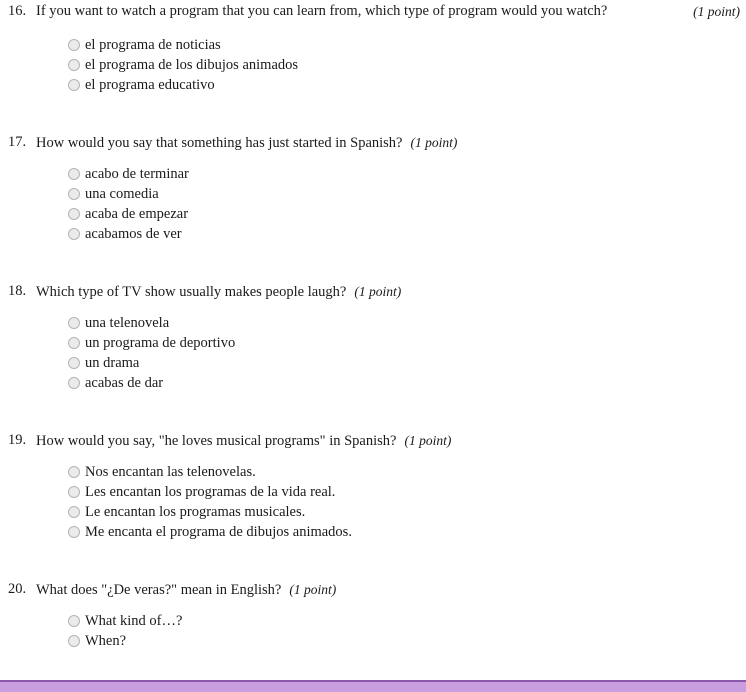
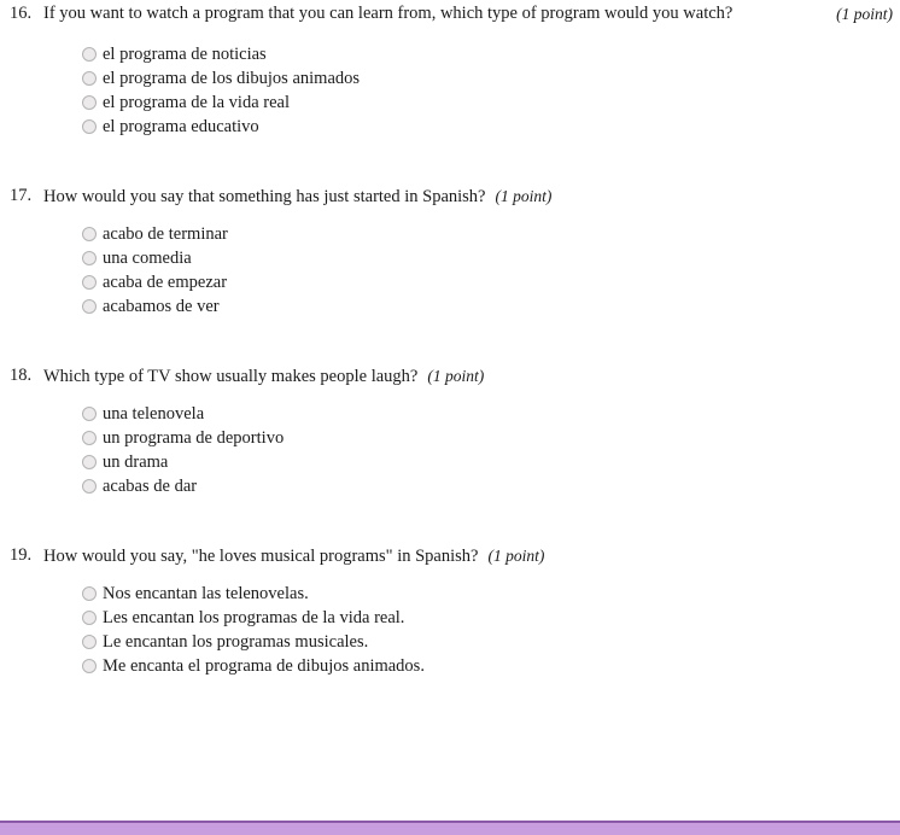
  16.
  If you want to watch a program that you can learn from, which type of program would you watch?
  (1 point)
  el programa de noticias
  el programa de los dibujos animados
+ el programa de la vida real
  el programa educativo
  17.
  How would you say that something has just started in Spanish? (1 point)
  acabo de terminar
  una comedia
  acaba de empezar
  acabamos de ver
  18.
  Which type of TV show usually makes people laugh? (1 point)
  una telenovela
  un programa de deportivo
  un drama
  acabas de dar
  19.
  How would you say, "he loves musical programs" in Spanish? (1 point)
  Nos encantan las telenovelas.
  Les encantan los programas de la vida real.
  Le encantan los programas musicales.
  Me encanta el programa de dibujos animados.
- 20.
- What does "¿De veras?" mean in English? (1 point)
- What kind of…?
- When?
